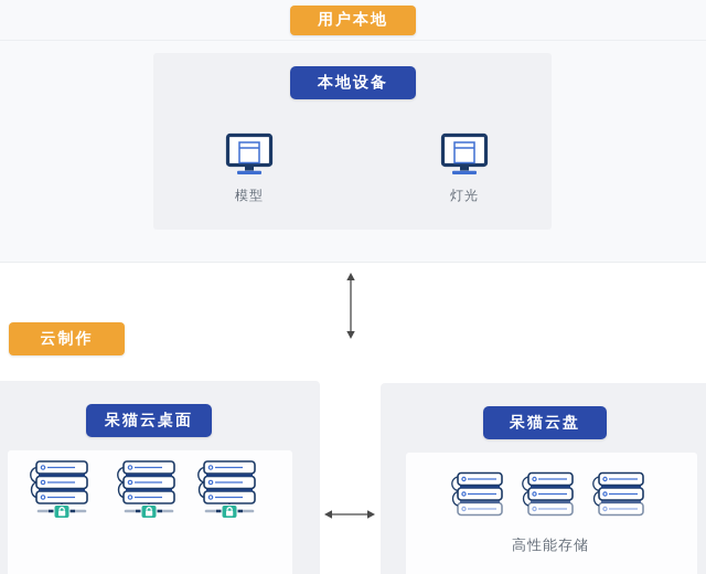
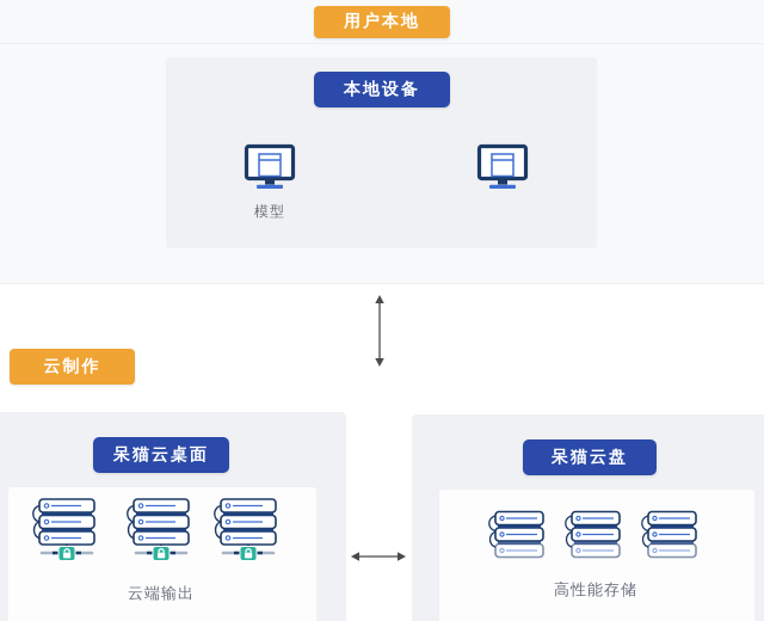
  用户本地
  本地设备
  模型
- 灯光
  云制作
  呆猫云桌面
+ 云端输出
  呆猫云盘
  高性能存储
